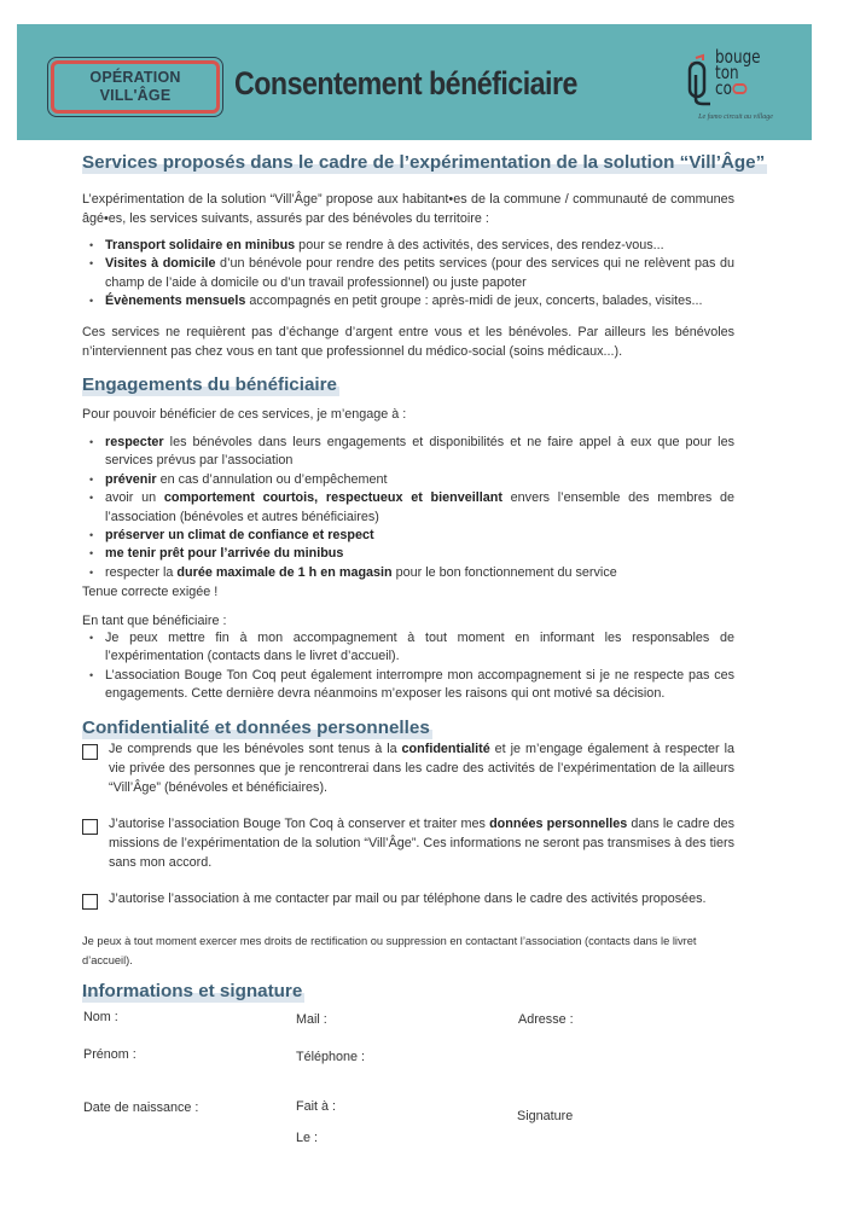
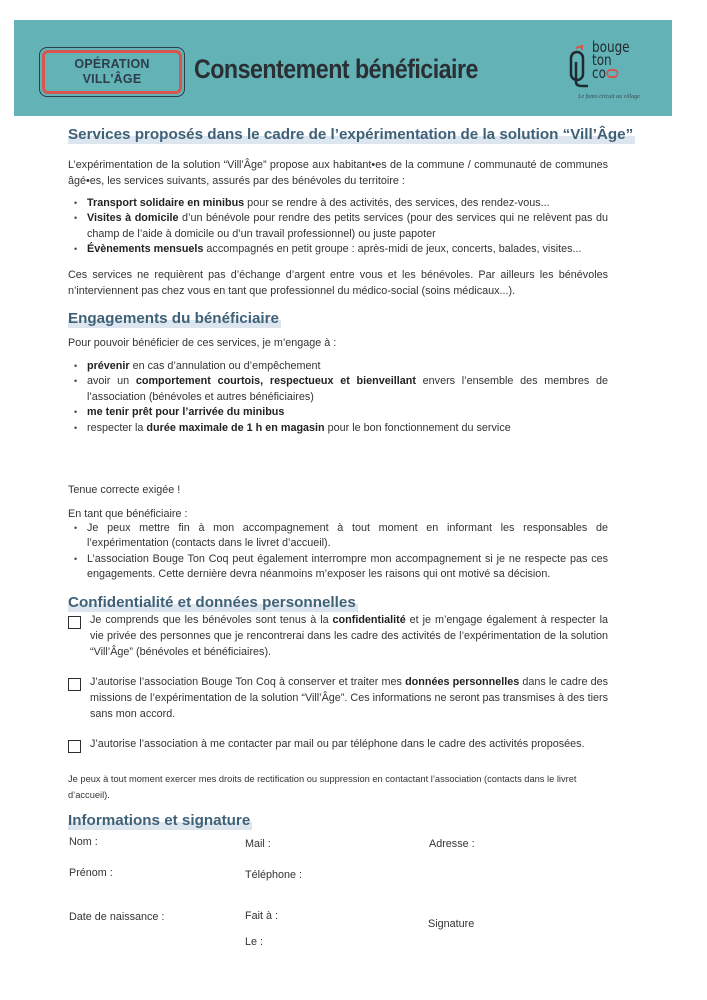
  OPÉRATION
  VILL'ÂGE
  Consentement bénéficiaire
  bouge
  ton
  co
  Services proposés dans le cadre de l’expérimentation de la solution “Vill’Âge”
  L’expérimentation de la solution “Vill’Âge” propose aux habitant•es de la commune / communauté de communes âgé•es, les services suivants, assurés par des bénévoles du territoire :
  Transport solidaire en minibus pour se rendre à des activités, des services, des rendez-vous...
  Visites à domicile d’un bénévole pour rendre des petits services (pour des services qui ne relèvent pas du champ de l’aide à domicile ou d’un travail professionnel) ou juste papoter
  Évènements mensuels accompagnés en petit groupe : après-midi de jeux, concerts, balades, visites...
  Ces services ne requièrent pas d’échange d’argent entre vous et les bénévoles. Par ailleurs les bénévoles n’interviennent pas chez vous en tant que professionnel du médico-social (soins médicaux...).
  Engagements du bénéficiaire
  Pour pouvoir bénéficier de ces services, je m’engage à :
- respecter les bénévoles dans leurs engagements et disponibilités et ne faire appel à eux que pour les services prévus par l’association
  prévenir en cas d’annulation ou d’empêchement
  avoir un comportement courtois, respectueux et bienveillant envers l’ensemble des membres de l’association (bénévoles et autres bénéficiaires)
- préserver un climat de confiance et respect
  me tenir prêt pour l’arrivée du minibus
  respecter la durée maximale de 1 h en magasin pour le bon fonctionnement du service
  Tenue correcte exigée !
  En tant que bénéficiaire :
  Je peux mettre fin à mon accompagnement à tout moment en informant les responsables de l’expérimentation (contacts dans le livret d’accueil).
  L’association Bouge Ton Coq peut également interrompre mon accompagnement si je ne respecte pas ces engagements. Cette dernière devra néanmoins m’exposer les raisons qui ont motivé sa décision.
  Confidentialité et données personnelles
- Je comprends que les bénévoles sont tenus à la confidentialité et je m’engage également à respecter la vie privée des personnes que je rencontrerai dans les cadre des activités de l’expérimentation de la ailleurs “Vill’Âge” (bénévoles et bénéficiaires).
+ Je comprends que les bénévoles sont tenus à la confidentialité et je m’engage également à respecter la vie privée des personnes que je rencontrerai dans les cadre des activités de l’expérimentation de la solution “Vill’Âge” (bénévoles et bénéficiaires).
  J’autorise l’association Bouge Ton Coq à conserver et traiter mes données personnelles dans le cadre des missions de l’expérimentation de la solution “Vill’Âge”. Ces informations ne seront pas transmises à des tiers sans mon accord.
  J’autorise l’association à me contacter par mail ou par téléphone dans le cadre des activités proposées.
  Je peux à tout moment exercer mes droits de rectification ou suppression en contactant l’association (contacts dans le livret d’accueil).
  Informations et signature
  Nom :
  Mail :
  Adresse :
  Prénom :
  Téléphone :
  Date de naissance :
  Fait à :
  Signature
  Le :
